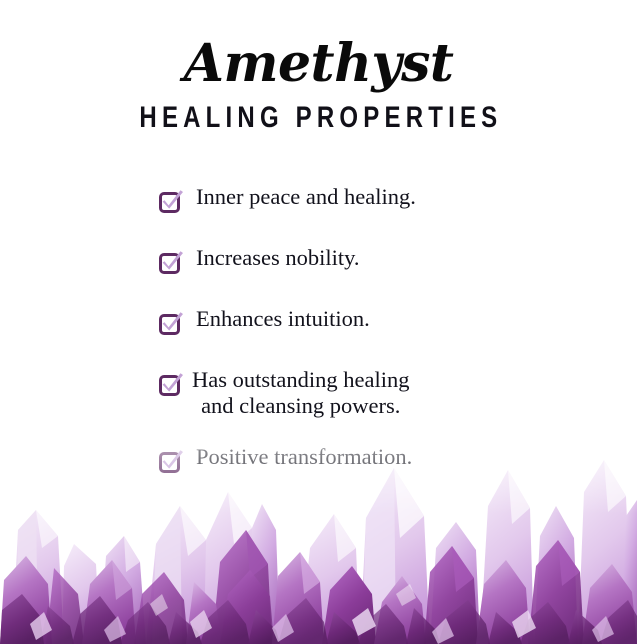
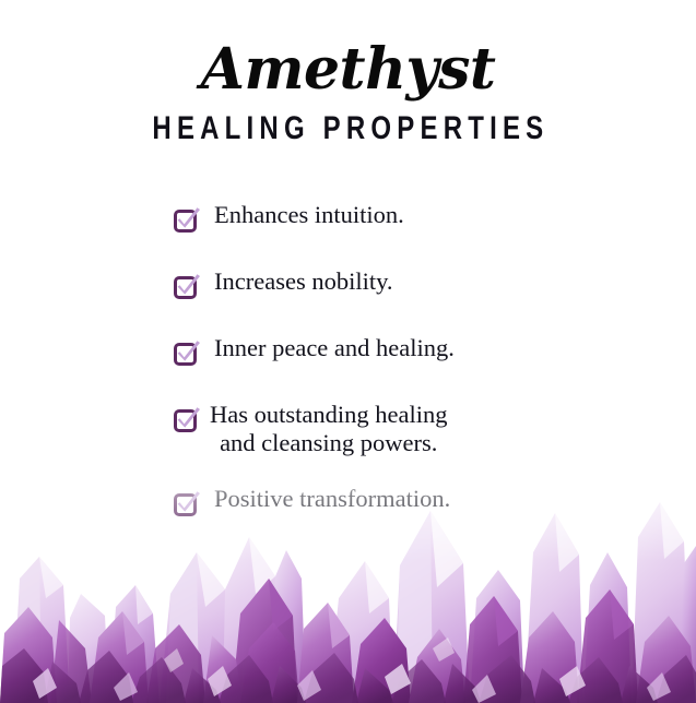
  Amethyst
  HEALING PROPERTIES
- Inner peace and healing.
+ Enhances intuition.
  Increases nobility.
- Enhances intuition.
+ Inner peace and healing.
  Has outstanding healing
  and cleansing powers.
